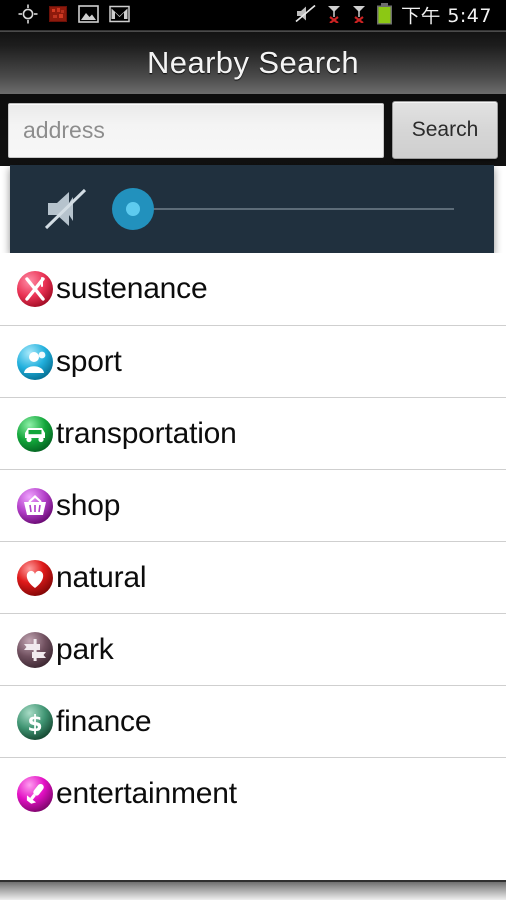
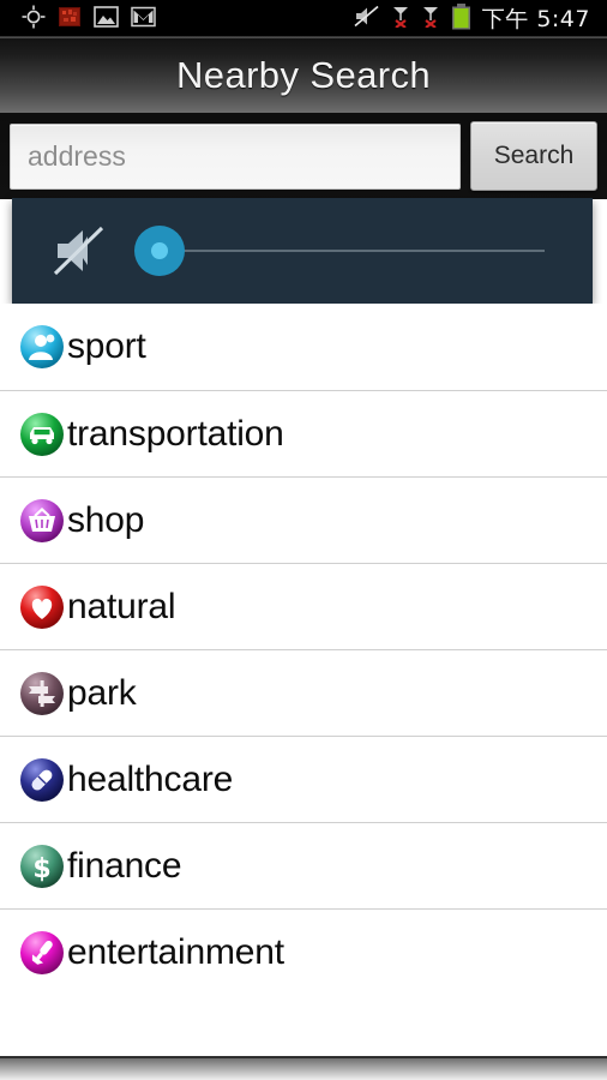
  下午 5:47
  Nearby Search
  address
  Search
- sustenance
  sport
  transportation
  shop
  natural
  park
+ healthcare
  $
  finance
  entertainment
